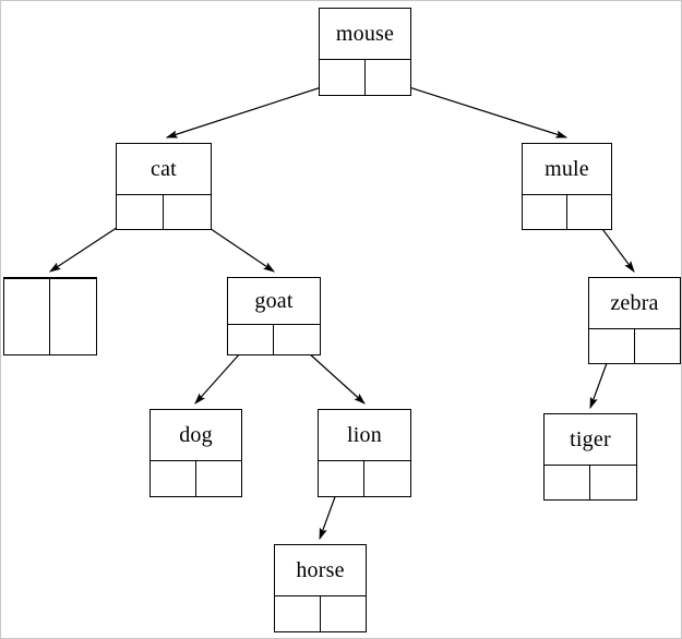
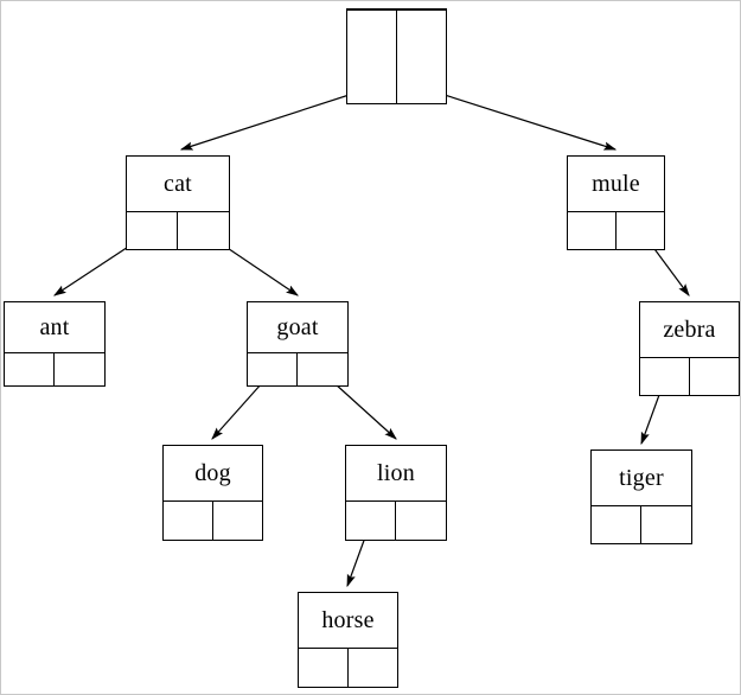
- mouse
  cat
  mule
+ ant
  goat
  zebra
  dog
  lion
  tiger
  horse
